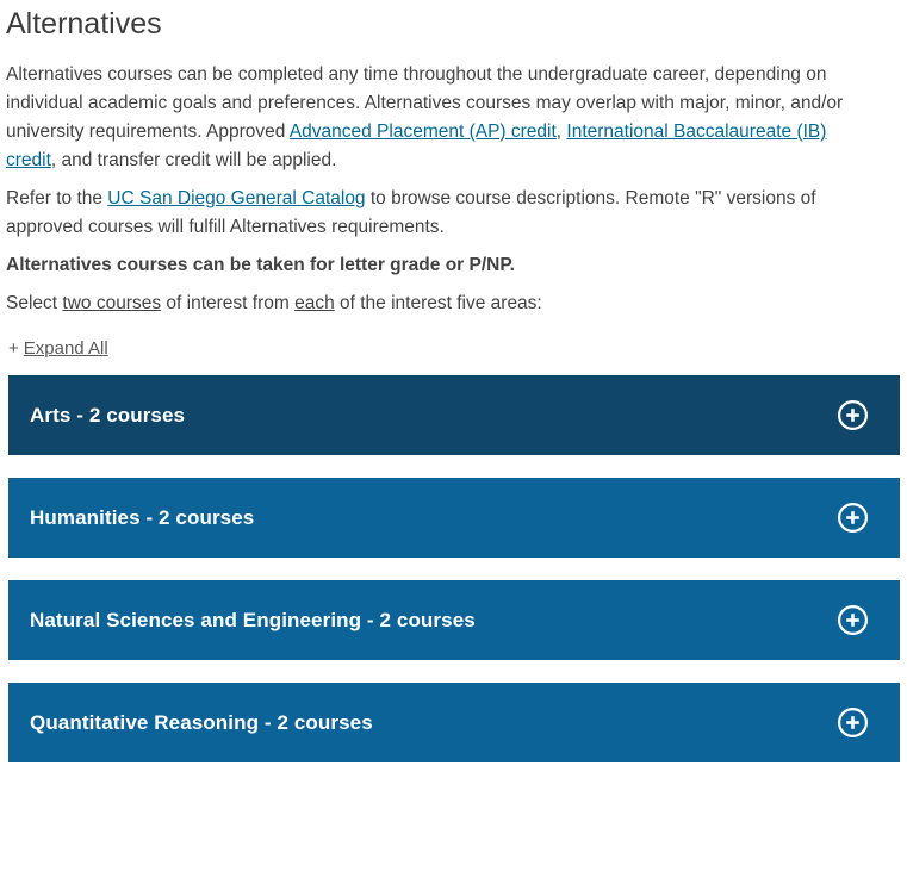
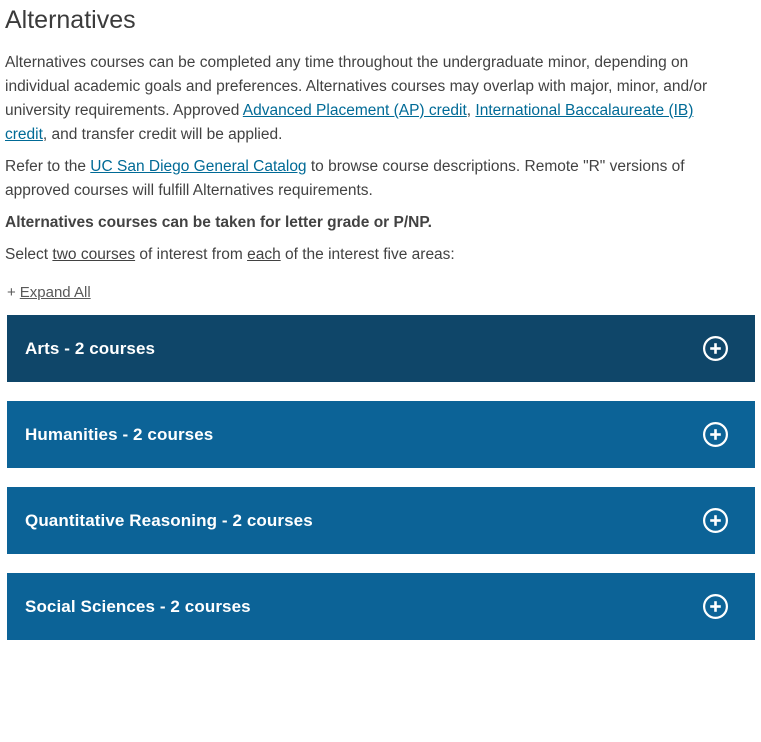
  Alternatives
- Alternatives courses can be completed any time throughout the undergraduate career, depending on individual academic goals and preferences. Alternatives courses may overlap with major, minor, and/or university requirements. Approved Advanced Placement (AP) credit, International Baccalaureate (IB) credit, and transfer credit will be applied.
+ Alternatives courses can be completed any time throughout the undergraduate minor, depending on individual academic goals and preferences. Alternatives courses may overlap with major, minor, and/or university requirements. Approved Advanced Placement (AP) credit, International Baccalaureate (IB) credit, and transfer credit will be applied.
  Refer to the UC San Diego General Catalog to browse course descriptions. Remote "R" versions of approved courses will fulfill Alternatives requirements.
  Alternatives courses can be taken for letter grade or P/NP.
  Select two courses of interest from each of the interest five areas:
  + Expand All
  Arts - 2 courses
  Humanities - 2 courses
- Natural Sciences and Engineering - 2 courses
  Quantitative Reasoning - 2 courses
+ Social Sciences - 2 courses
